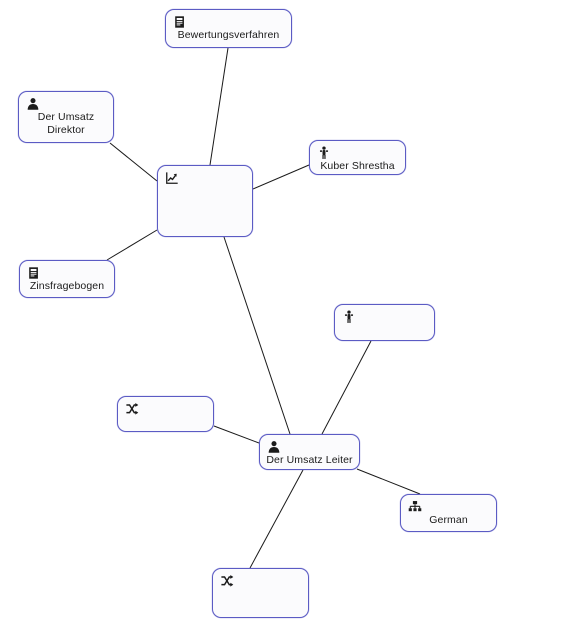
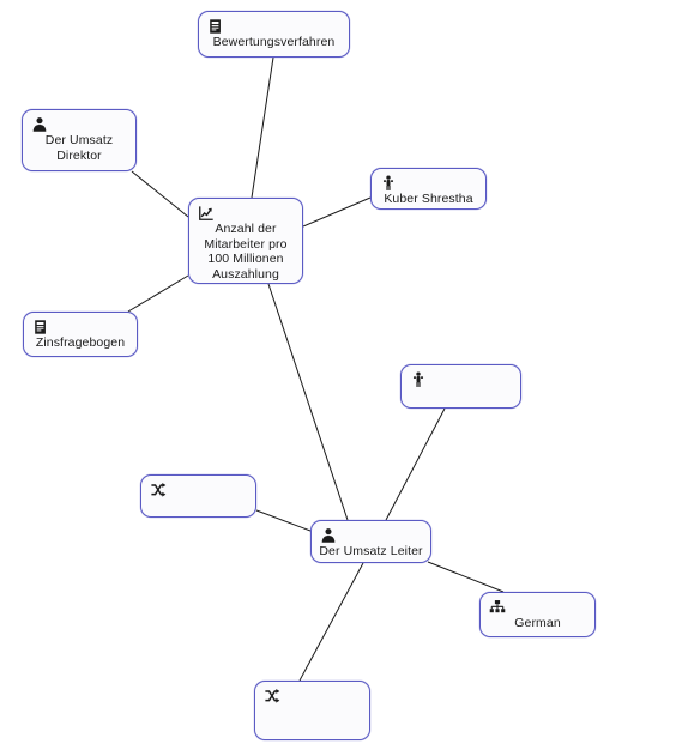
  Bewertungsverfahren
  Der Umsatz
  Direktor
  Kuber Shrestha
+ Anzahl der
+ Mitarbeiter pro
+ 100 Millionen
+ Auszahlung
  Zinsfragebogen
  Der Umsatz Leiter
  German
